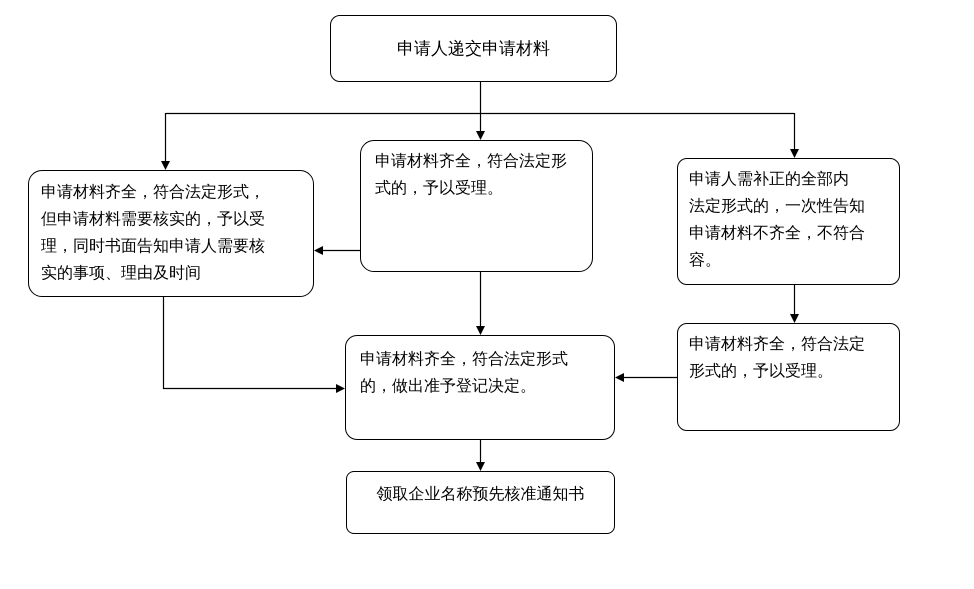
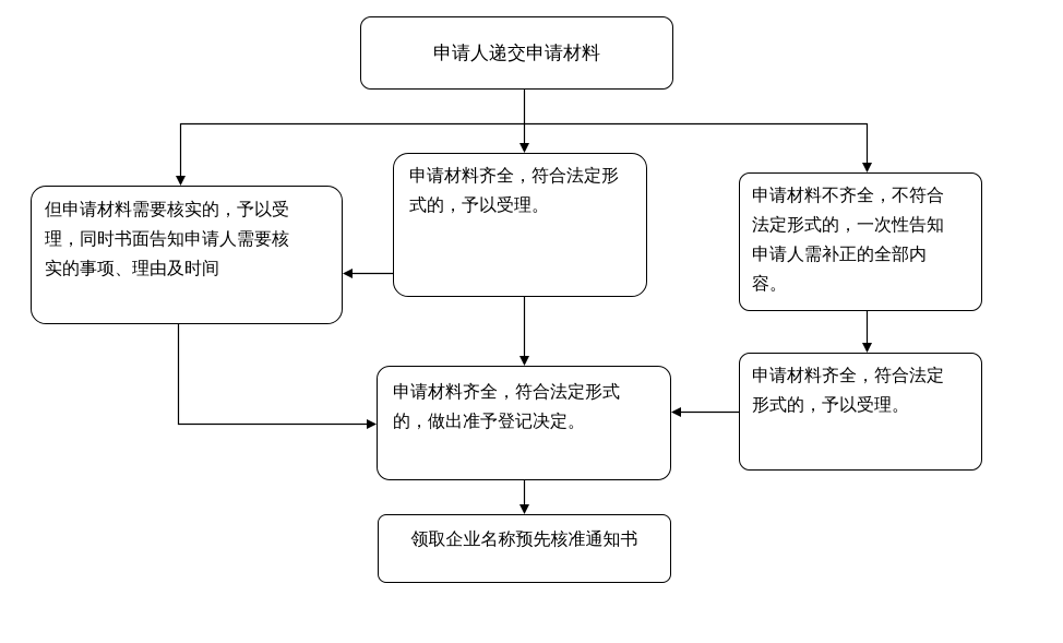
  申请人递交申请材料
- 申请材料齐全，符合法定形式，
  但申请材料需要核实的，予以受
  理，同时书面告知申请人需要核
  实的事项、理由及时间
  申请材料齐全，符合法定形
  式的，予以受理。
- 申请人需补正的全部内
+ 申请材料不齐全，不符合
  法定形式的，一次性告知
- 申请材料不齐全，不符合
+ 申请人需补正的全部内
  容。
  申请材料齐全，符合法定
  形式的，予以受理。
  申请材料齐全，符合法定形式
  的，做出准予登记决定。
  领取企业名称预先核准通知书
